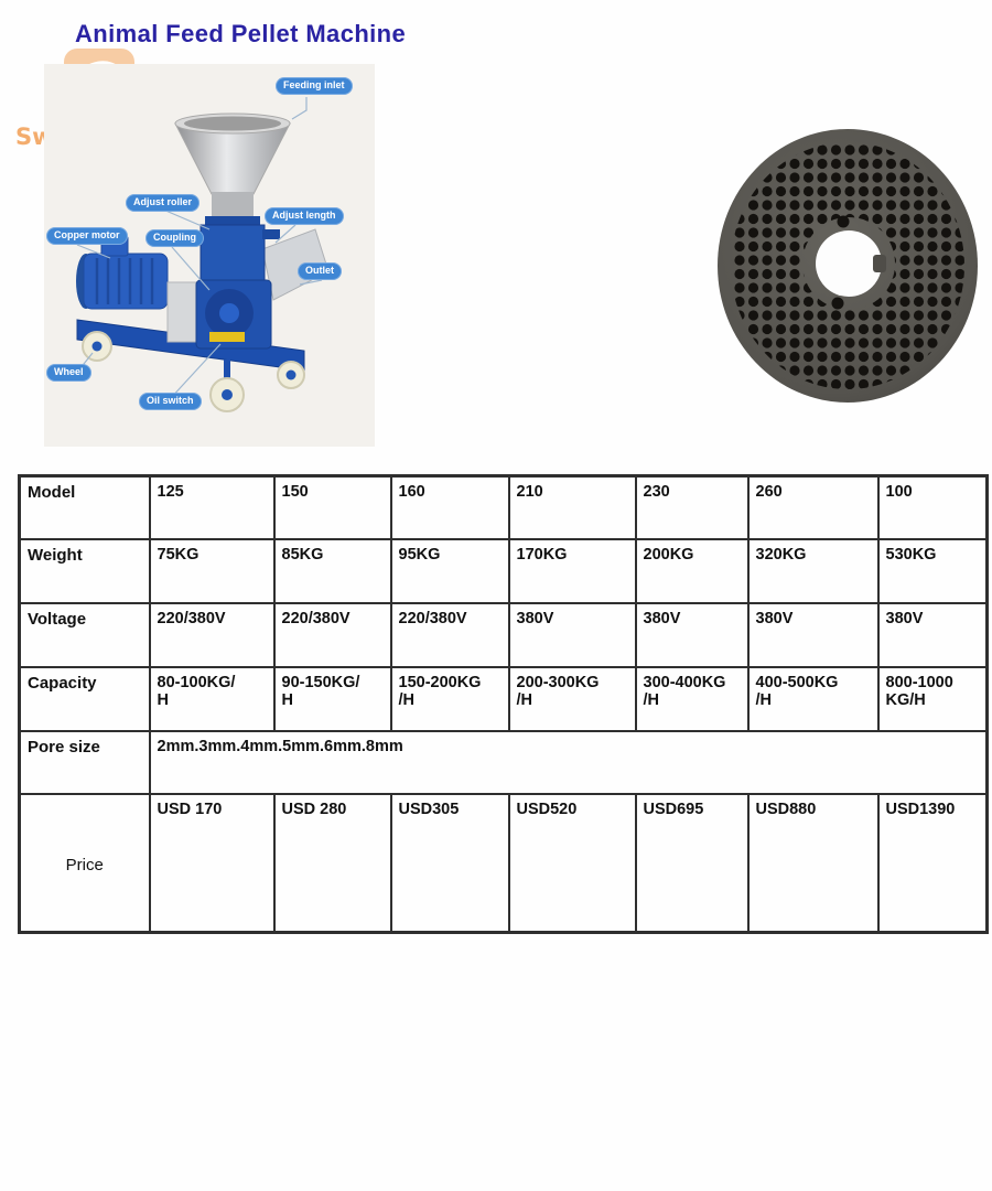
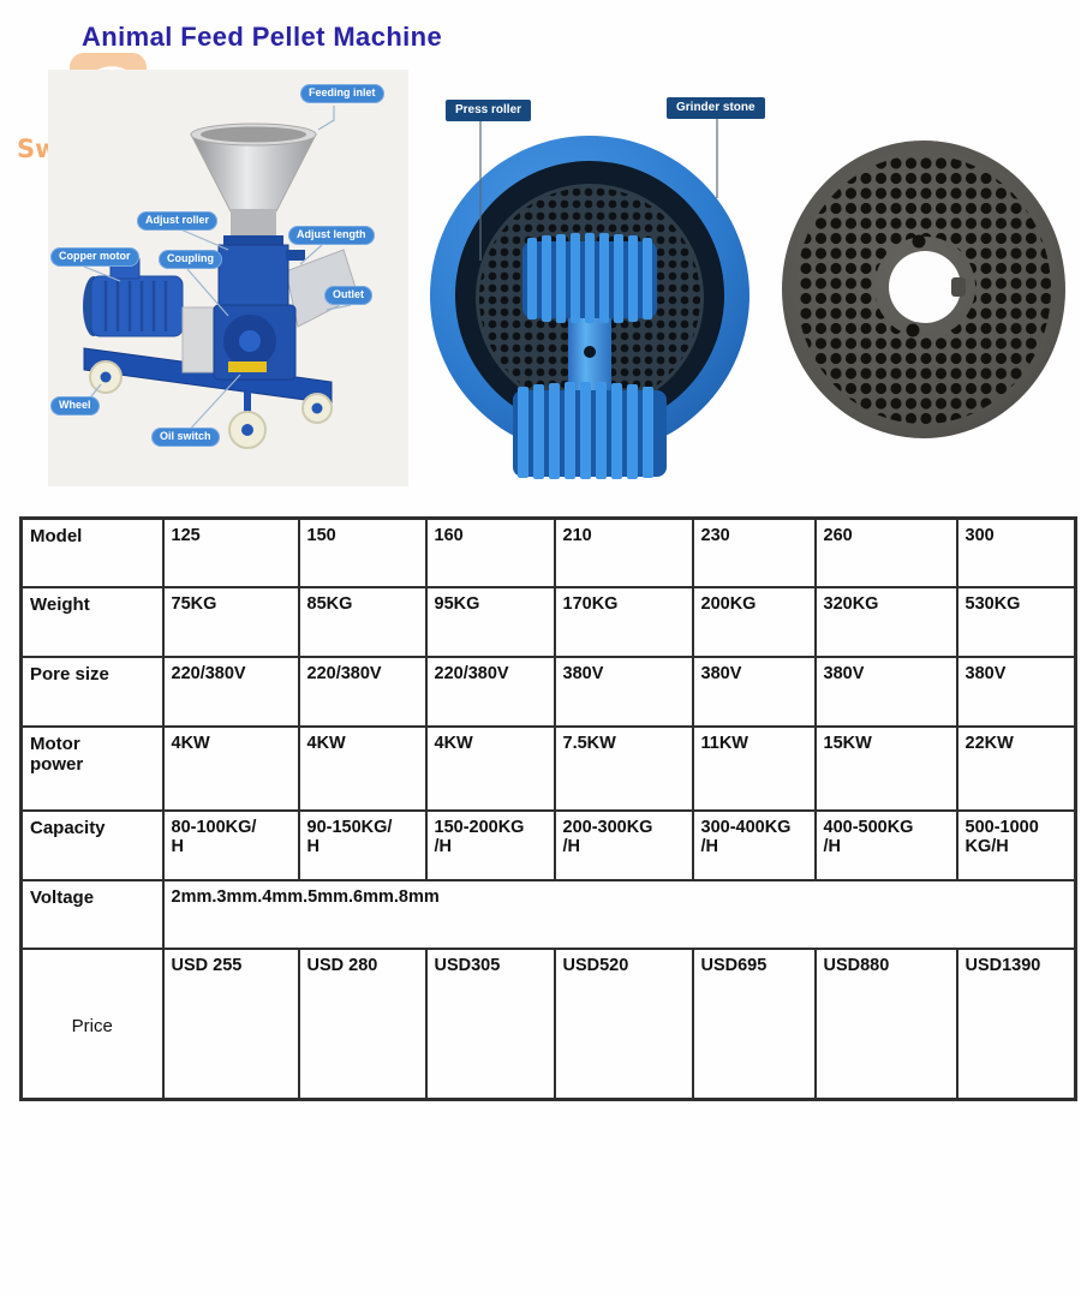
  Animal Feed Pellet Machine
  Feeding inlet
  Adjust roller
  Adjust length
  Copper motor
  Coupling
  Outlet
  Wheel
  Oil switch
+ Press roller
+ Grinder stone
- Model	125	150	160	210	230	260	100
+ Model	125	150	160	210	230	260	300
  Weight	75KG	85KG	95KG	170KG	200KG	320KG	530KG
- Voltage	220/380V	220/380V	220/380V	380V	380V	380V	380V
+ Pore size	220/380V	220/380V	220/380V	380V	380V	380V	380V
+ Motor power	4KW	4KW	4KW	7.5KW	11KW	15KW	22KW
- Capacity	80-100KG/ H	90-150KG/ H	150-200KG /H	200-300KG /H	300-400KG /H	400-500KG /H	800-1000 KG/H
+ Capacity	80-100KG/ H	90-150KG/ H	150-200KG /H	200-300KG /H	300-400KG /H	400-500KG /H	500-1000 KG/H
- Pore size	2mm.3mm.4mm.5mm.6mm.8mm
+ Voltage	2mm.3mm.4mm.5mm.6mm.8mm
- Price	USD 170	USD 280	USD305	USD520	USD695	USD880	USD1390
+ Price	USD 255	USD 280	USD305	USD520	USD695	USD880	USD1390
